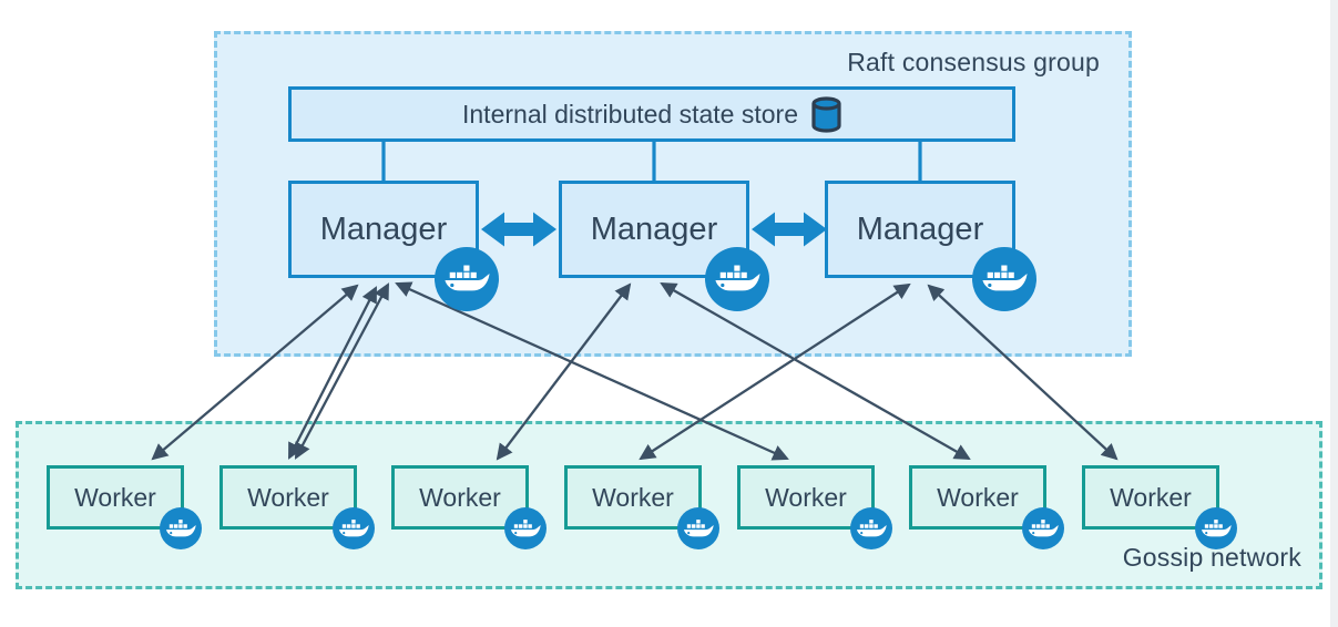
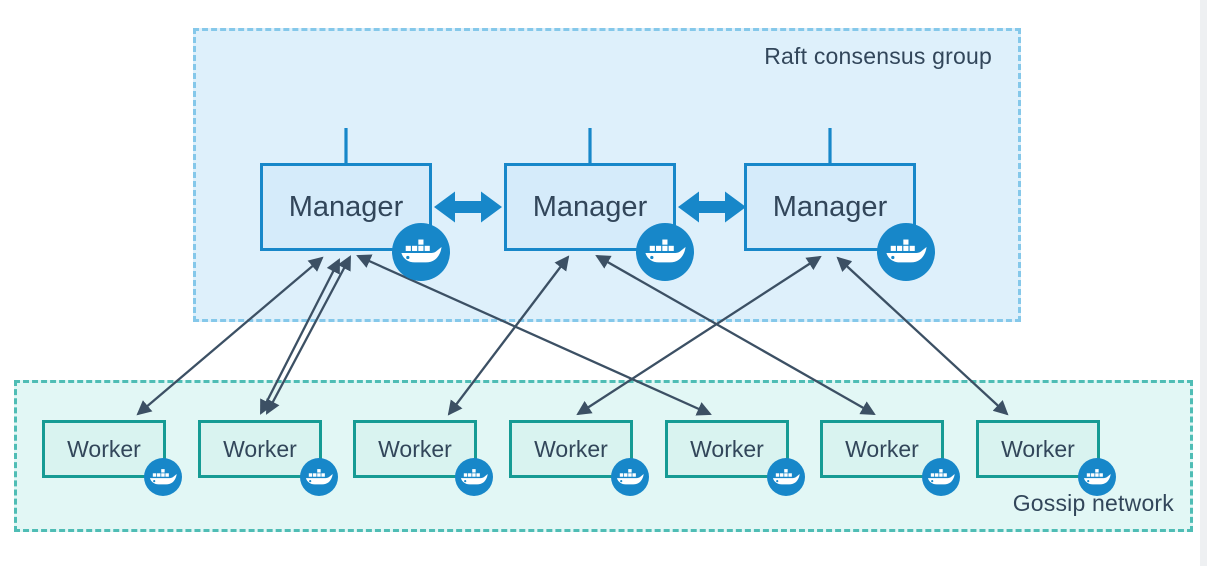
  Raft consensus group
  Gossip network
- Internal distributed state store
  Manager
  Manager
  Manager
  Worker
  Worker
  Worker
  Worker
  Worker
  Worker
  Worker
